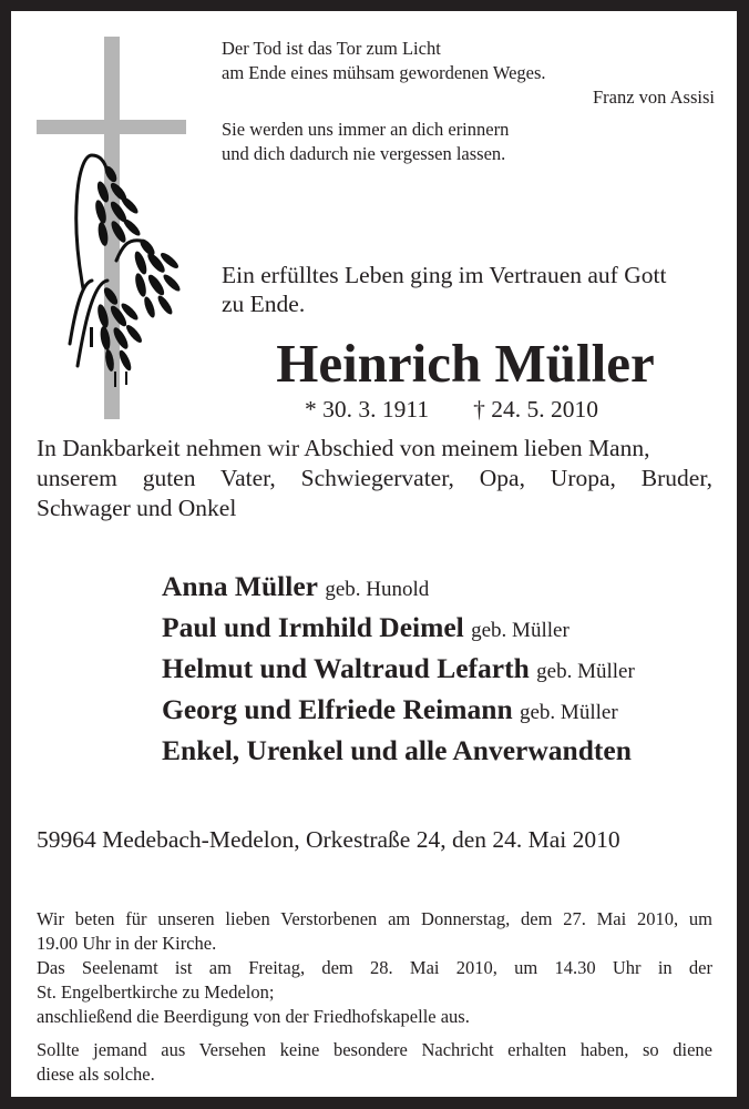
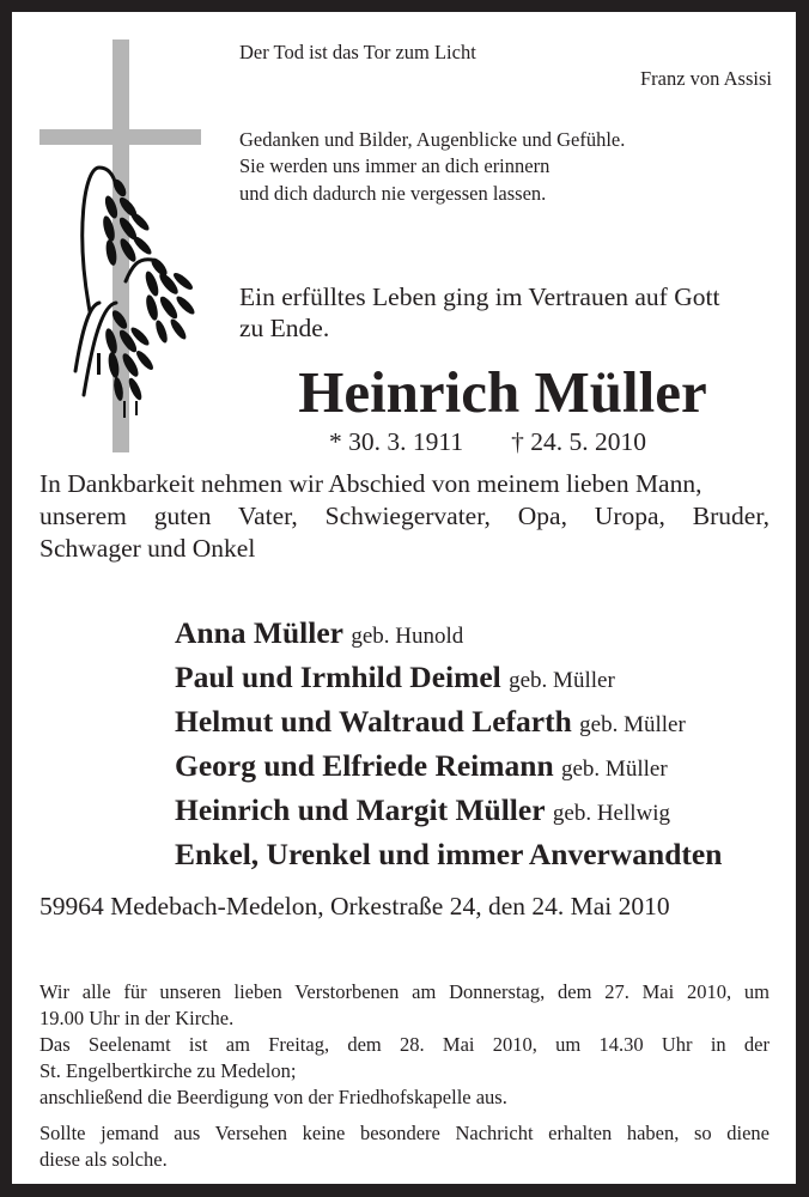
  Der Tod ist das Tor zum Licht
- am Ende eines mühsam gewordenen Weges.
  Franz von Assisi
+ Gedanken und Bilder, Augenblicke und Gefühle.
  Sie werden uns immer an dich erinnern
  und dich dadurch nie vergessen lassen.
  Ein erfülltes Leben ging im Vertrauen auf Gott
  zu Ende.
  Heinrich Müller
  * 30. 3. 1911 † 24. 5. 2010
  In Dankbarkeit nehmen wir Abschied von meinem lieben Mann,
  unserem guten Vater, Schwiegervater, Opa, Uropa, Bruder,
  Schwager und Onkel
  Anna Müller geb. Hunold
  Paul und Irmhild Deimel geb. Müller
  Helmut und Waltraud Lefarth geb. Müller
  Georg und Elfriede Reimann geb. Müller
+ Heinrich und Margit Müller geb. Hellwig
- Enkel, Urenkel und alle Anverwandten
+ Enkel, Urenkel und immer Anverwandten
  59964 Medebach-Medelon, Orkestraße 24, den 24. Mai 2010
- Wir beten für unseren lieben Verstorbenen am Donnerstag, dem 27. Mai 2010, um
+ Wir alle für unseren lieben Verstorbenen am Donnerstag, dem 27. Mai 2010, um
  19.00 Uhr in der Kirche.
  Das Seelenamt ist am Freitag, dem 28. Mai 2010, um 14.30 Uhr in der
  St. Engelbertkirche zu Medelon;
  anschließend die Beerdigung von der Friedhofskapelle aus.
  Sollte jemand aus Versehen keine besondere Nachricht erhalten haben, so diene
  diese als solche.
